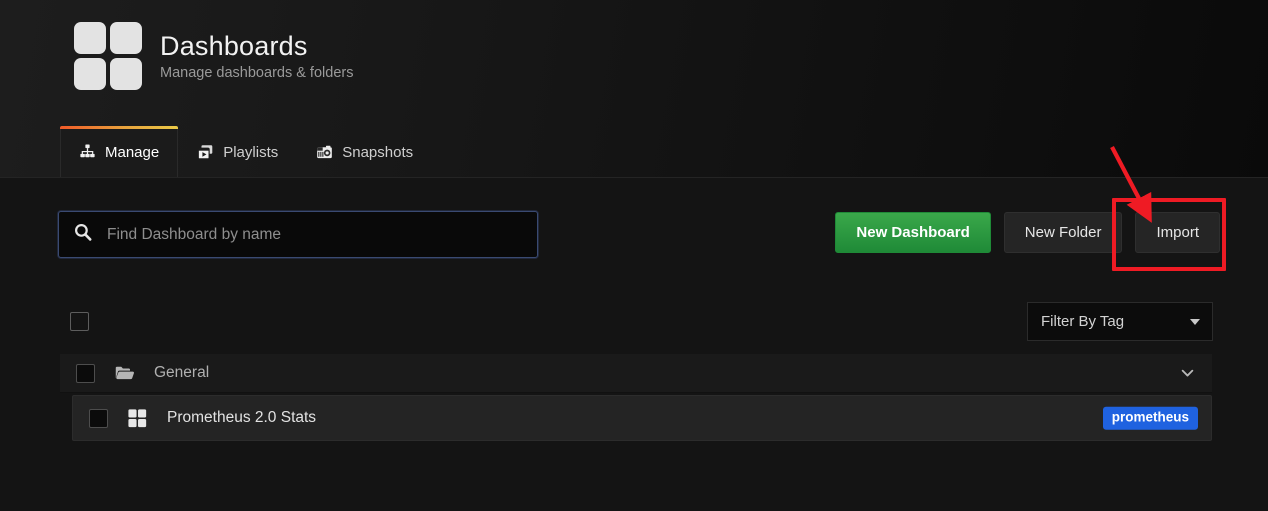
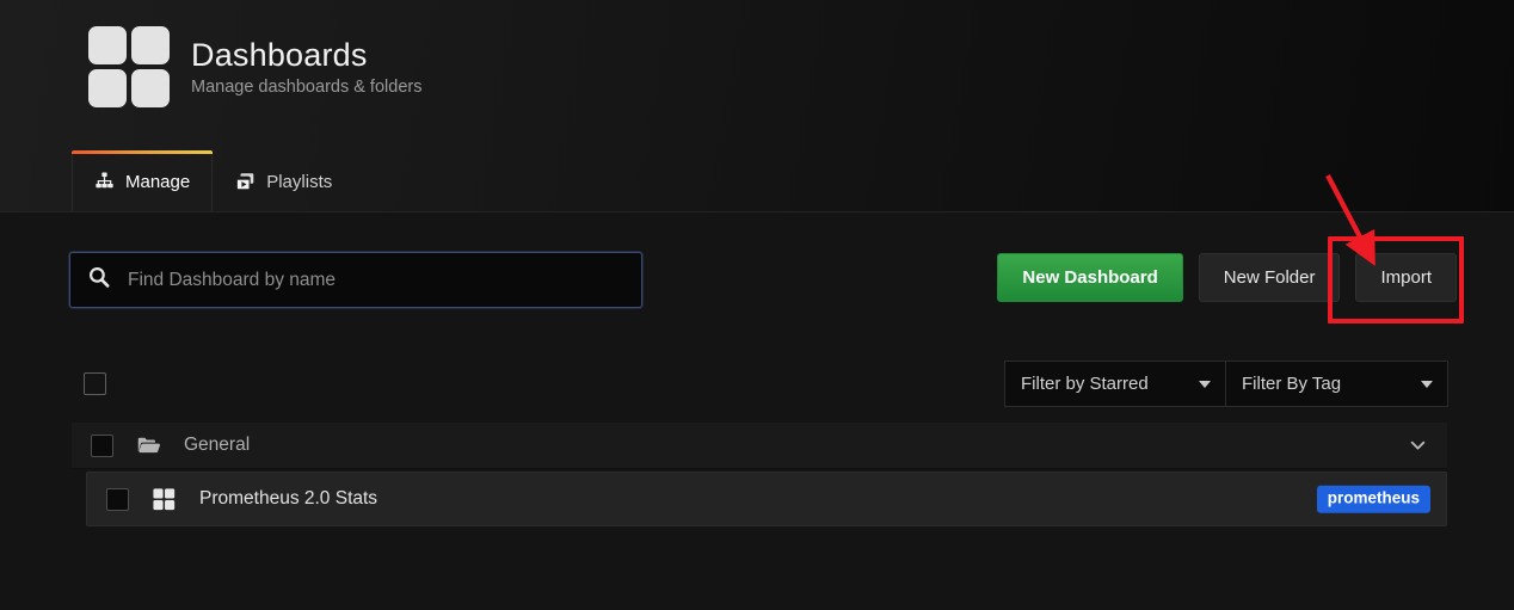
  Dashboards
  Manage dashboards & folders
  Manage
  Playlists
- Snapshots
  Find Dashboard by name
  New Dashboard
  New Folder
  Import
+ Filter by Starred
  Filter By Tag
  General
  Prometheus 2.0 Stats
  prometheus
